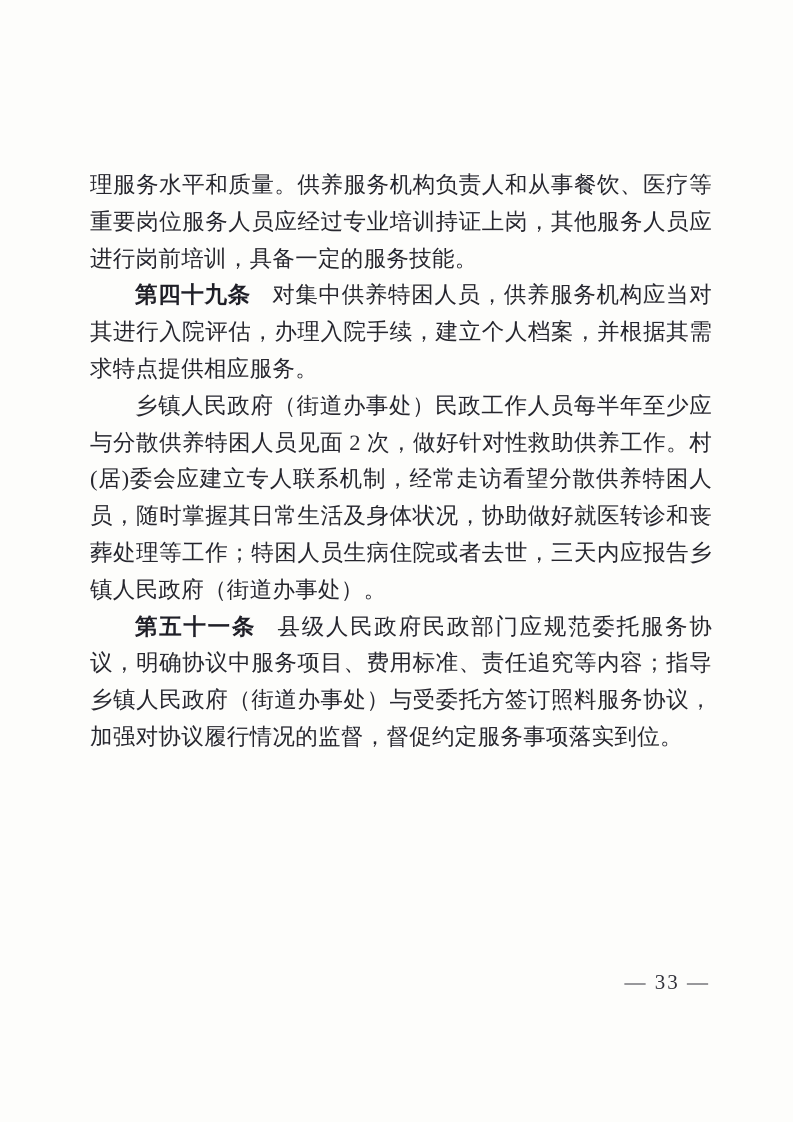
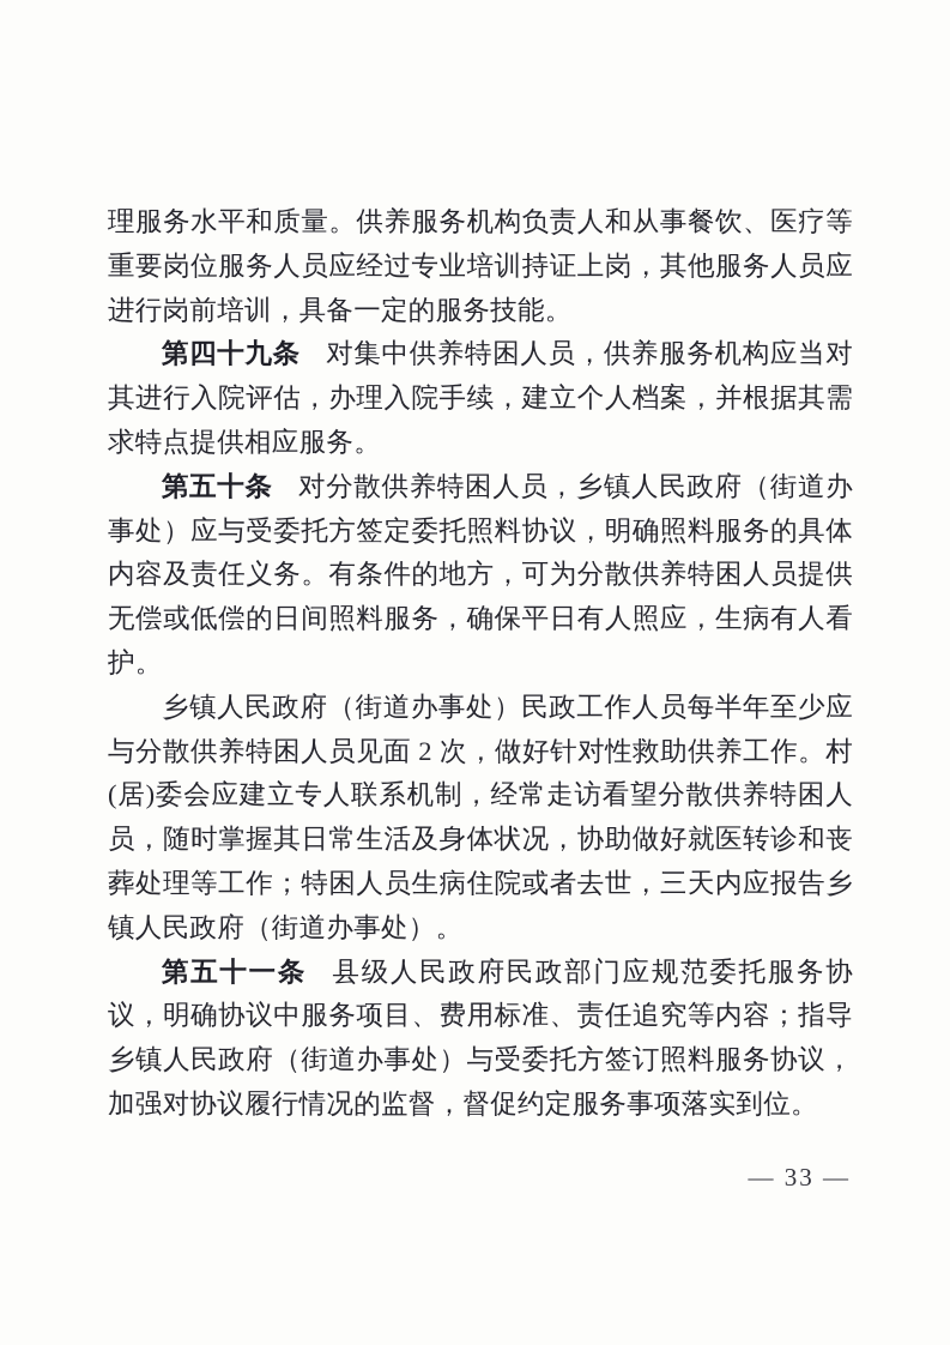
  理服务水平和质量。供养服务机构负责人和从事餐饮、医疗等重要岗位服务人员应经过专业培训持证上岗，其他服务人员应进行岗前培训，具备一定的服务技能。
  第四十九条 对集中供养特困人员，供养服务机构应当对其进行入院评估，办理入院手续，建立个人档案，并根据其需求特点提供相应服务。
+ 第五十条 对分散供养特困人员，乡镇人民政府（街道办事处）应与受委托方签定委托照料协议，明确照料服务的具体内容及责任义务。有条件的地方，可为分散供养特困人员提供无偿或低偿的日间照料服务，确保平日有人照应，生病有人看护。
  乡镇人民政府（街道办事处）民政工作人员每半年至少应与分散供养特困人员见面 2 次，做好针对性救助供养工作。村(居)委会应建立专人联系机制，经常走访看望分散供养特困人员，随时掌握其日常生活及身体状况，协助做好就医转诊和丧葬处理等工作；特困人员生病住院或者去世，三天内应报告乡镇人民政府（街道办事处）。
  第五十一条 县级人民政府民政部门应规范委托服务协议，明确协议中服务项目、费用标准、责任追究等内容；指导乡镇人民政府（街道办事处）与受委托方签订照料服务协议，加强对协议履行情况的监督，督促约定服务事项落实到位。
  — 33 —
